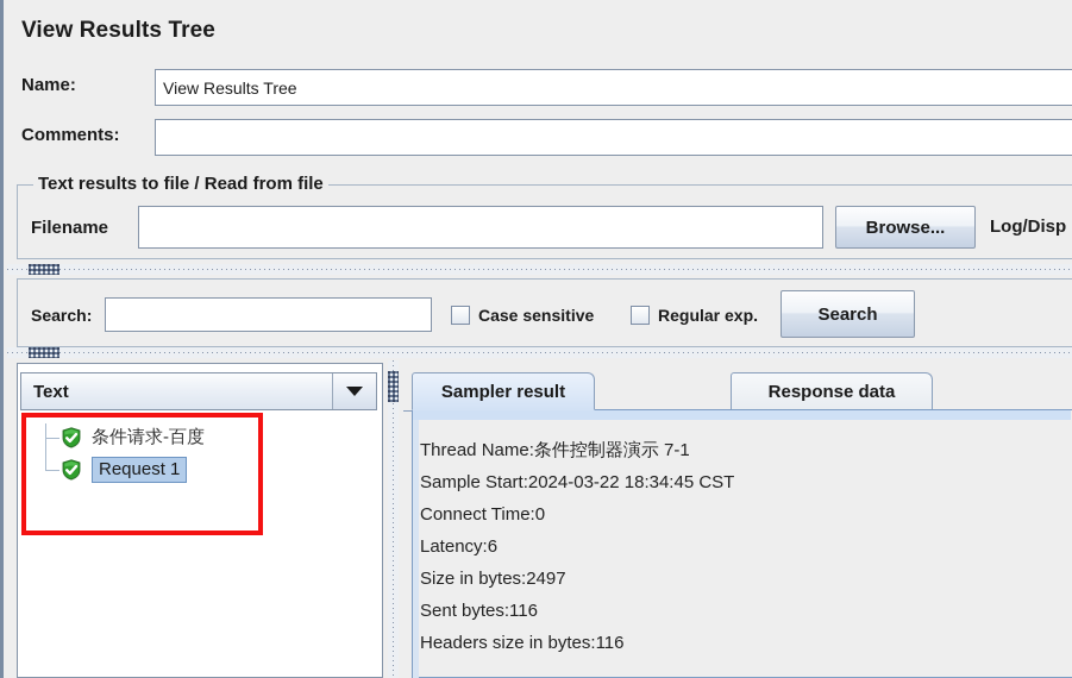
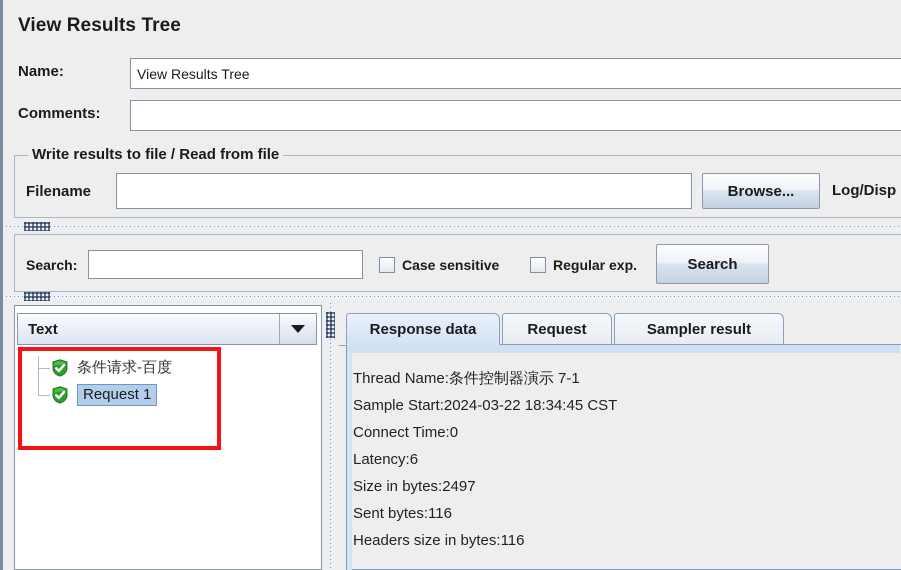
  View Results Tree
  Name:
  View Results Tree
  Comments:
- Text results to file / Read from file
+ Write results to file / Read from file
  Filename
  Browse...
  Log/Disp
  Search:
  Case sensitive
  Regular exp.
  Search
  Text
  条件请求-百度
  Request 1
- Sampler result
+ Response data
+ Request
- Response data
+ Sampler result
  Thread Name:条件控制器演示 7-1
  Sample Start:2024-03-22 18:34:45 CST
  Connect Time:0
  Latency:6
  Size in bytes:2497
  Sent bytes:116
  Headers size in bytes:116
